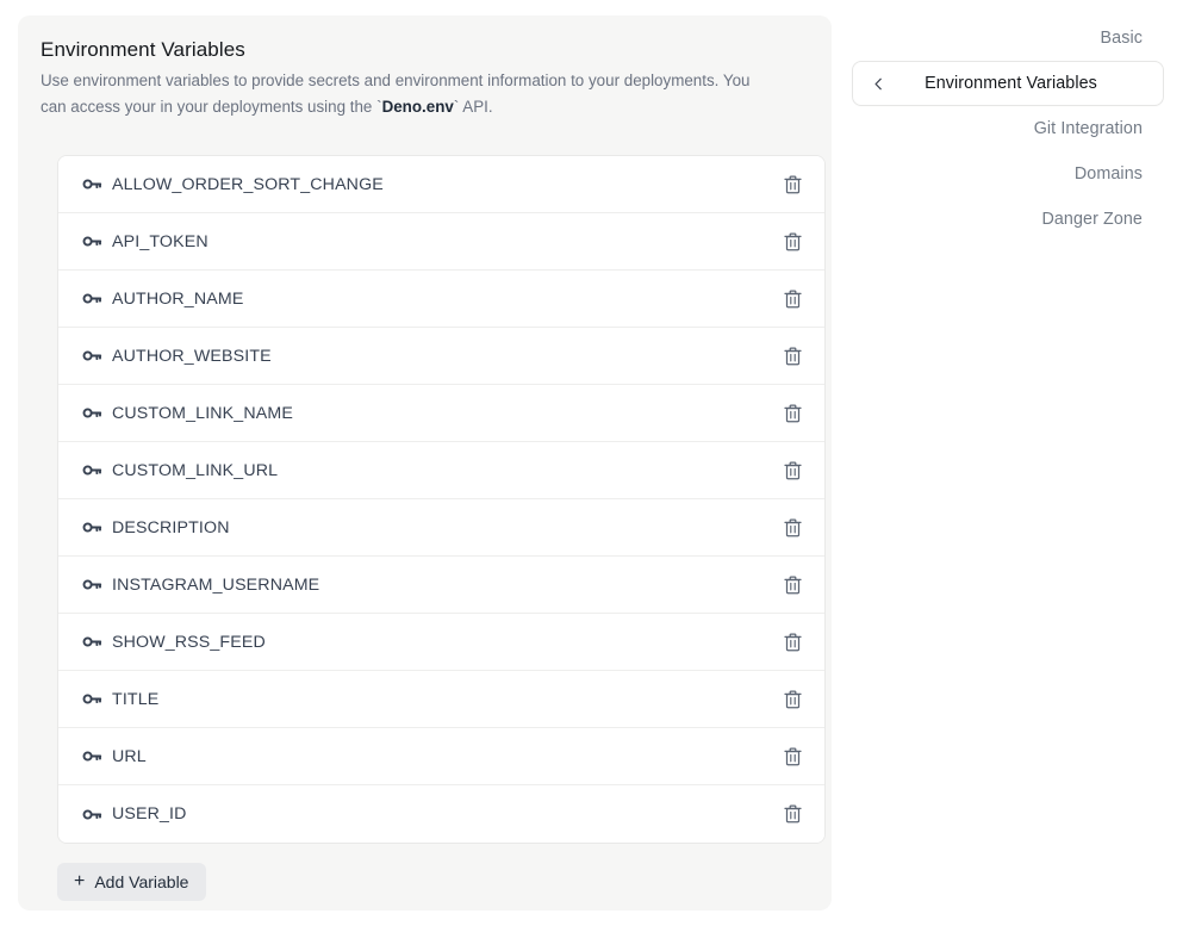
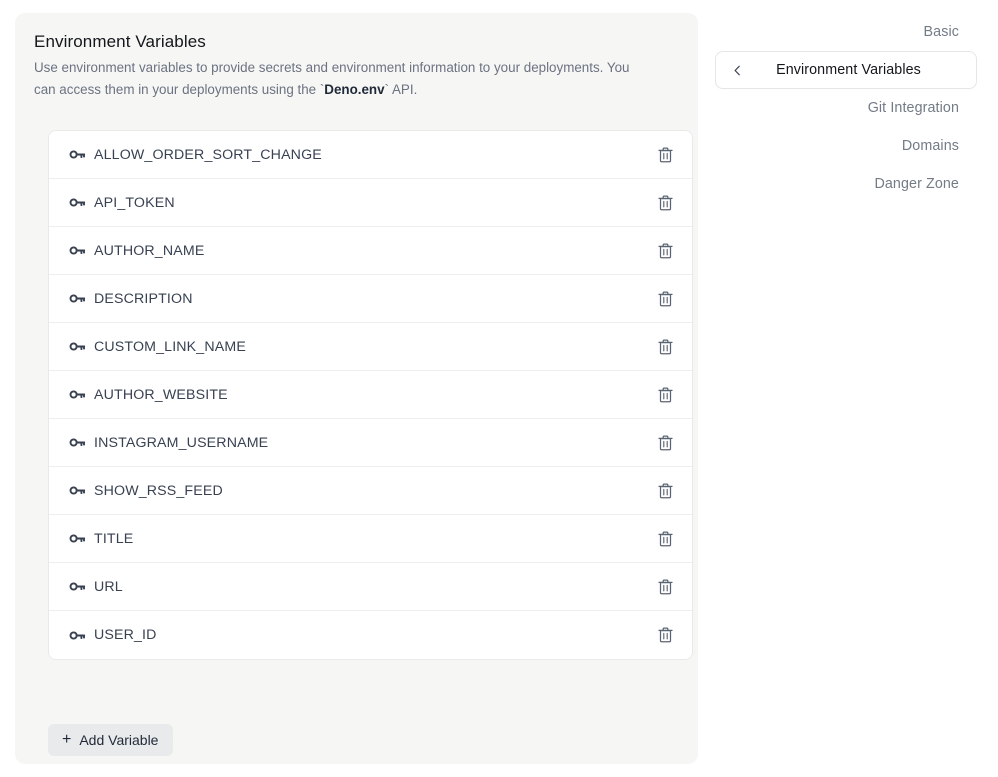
  Environment Variables
- Use environment variables to provide secrets and environment information to your deployments. You can access your in your deployments using the `Deno.env` API.
+ Use environment variables to provide secrets and environment information to your deployments. You can access them in your deployments using the `Deno.env` API.
  ALLOW_ORDER_SORT_CHANGE
  API_TOKEN
  AUTHOR_NAME
- AUTHOR_WEBSITE
+ DESCRIPTION
  CUSTOM_LINK_NAME
- CUSTOM_LINK_URL
- DESCRIPTION
+ AUTHOR_WEBSITE
  INSTAGRAM_USERNAME
  SHOW_RSS_FEED
  TITLE
  URL
  USER_ID
  +
  Add Variable
  Basic
  Environment Variables
  Git Integration
  Domains
  Danger Zone
